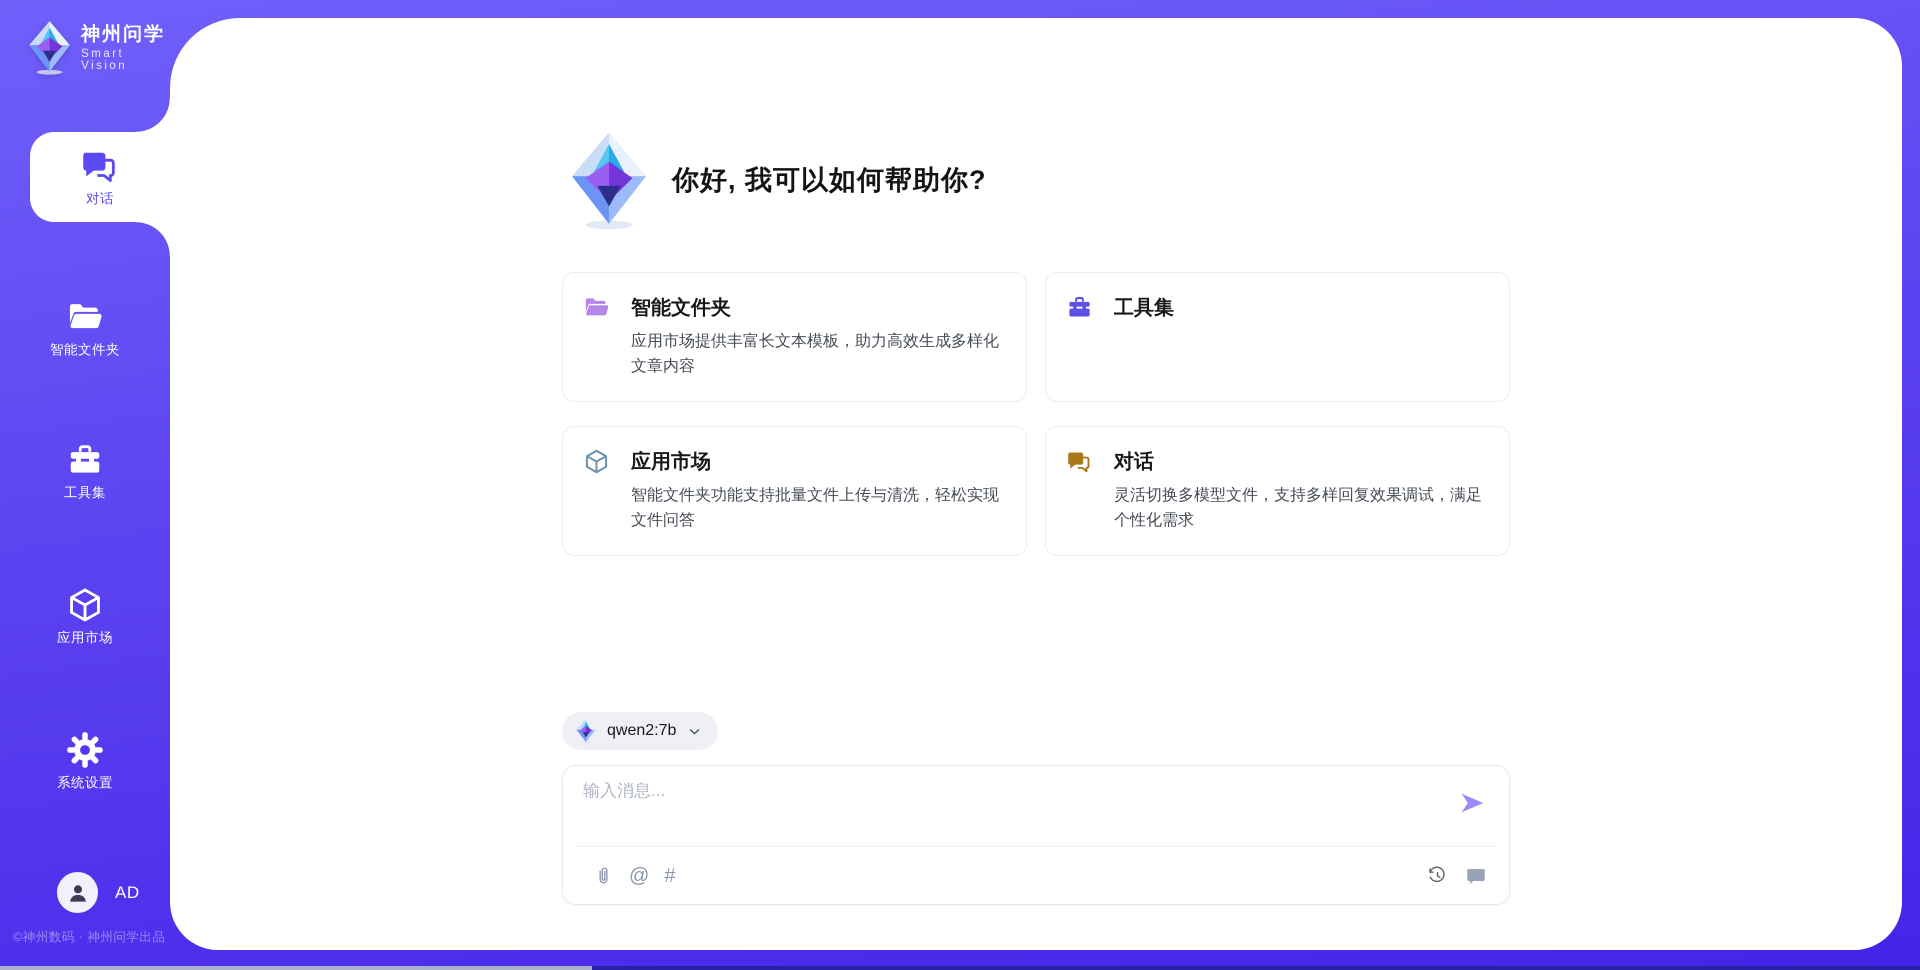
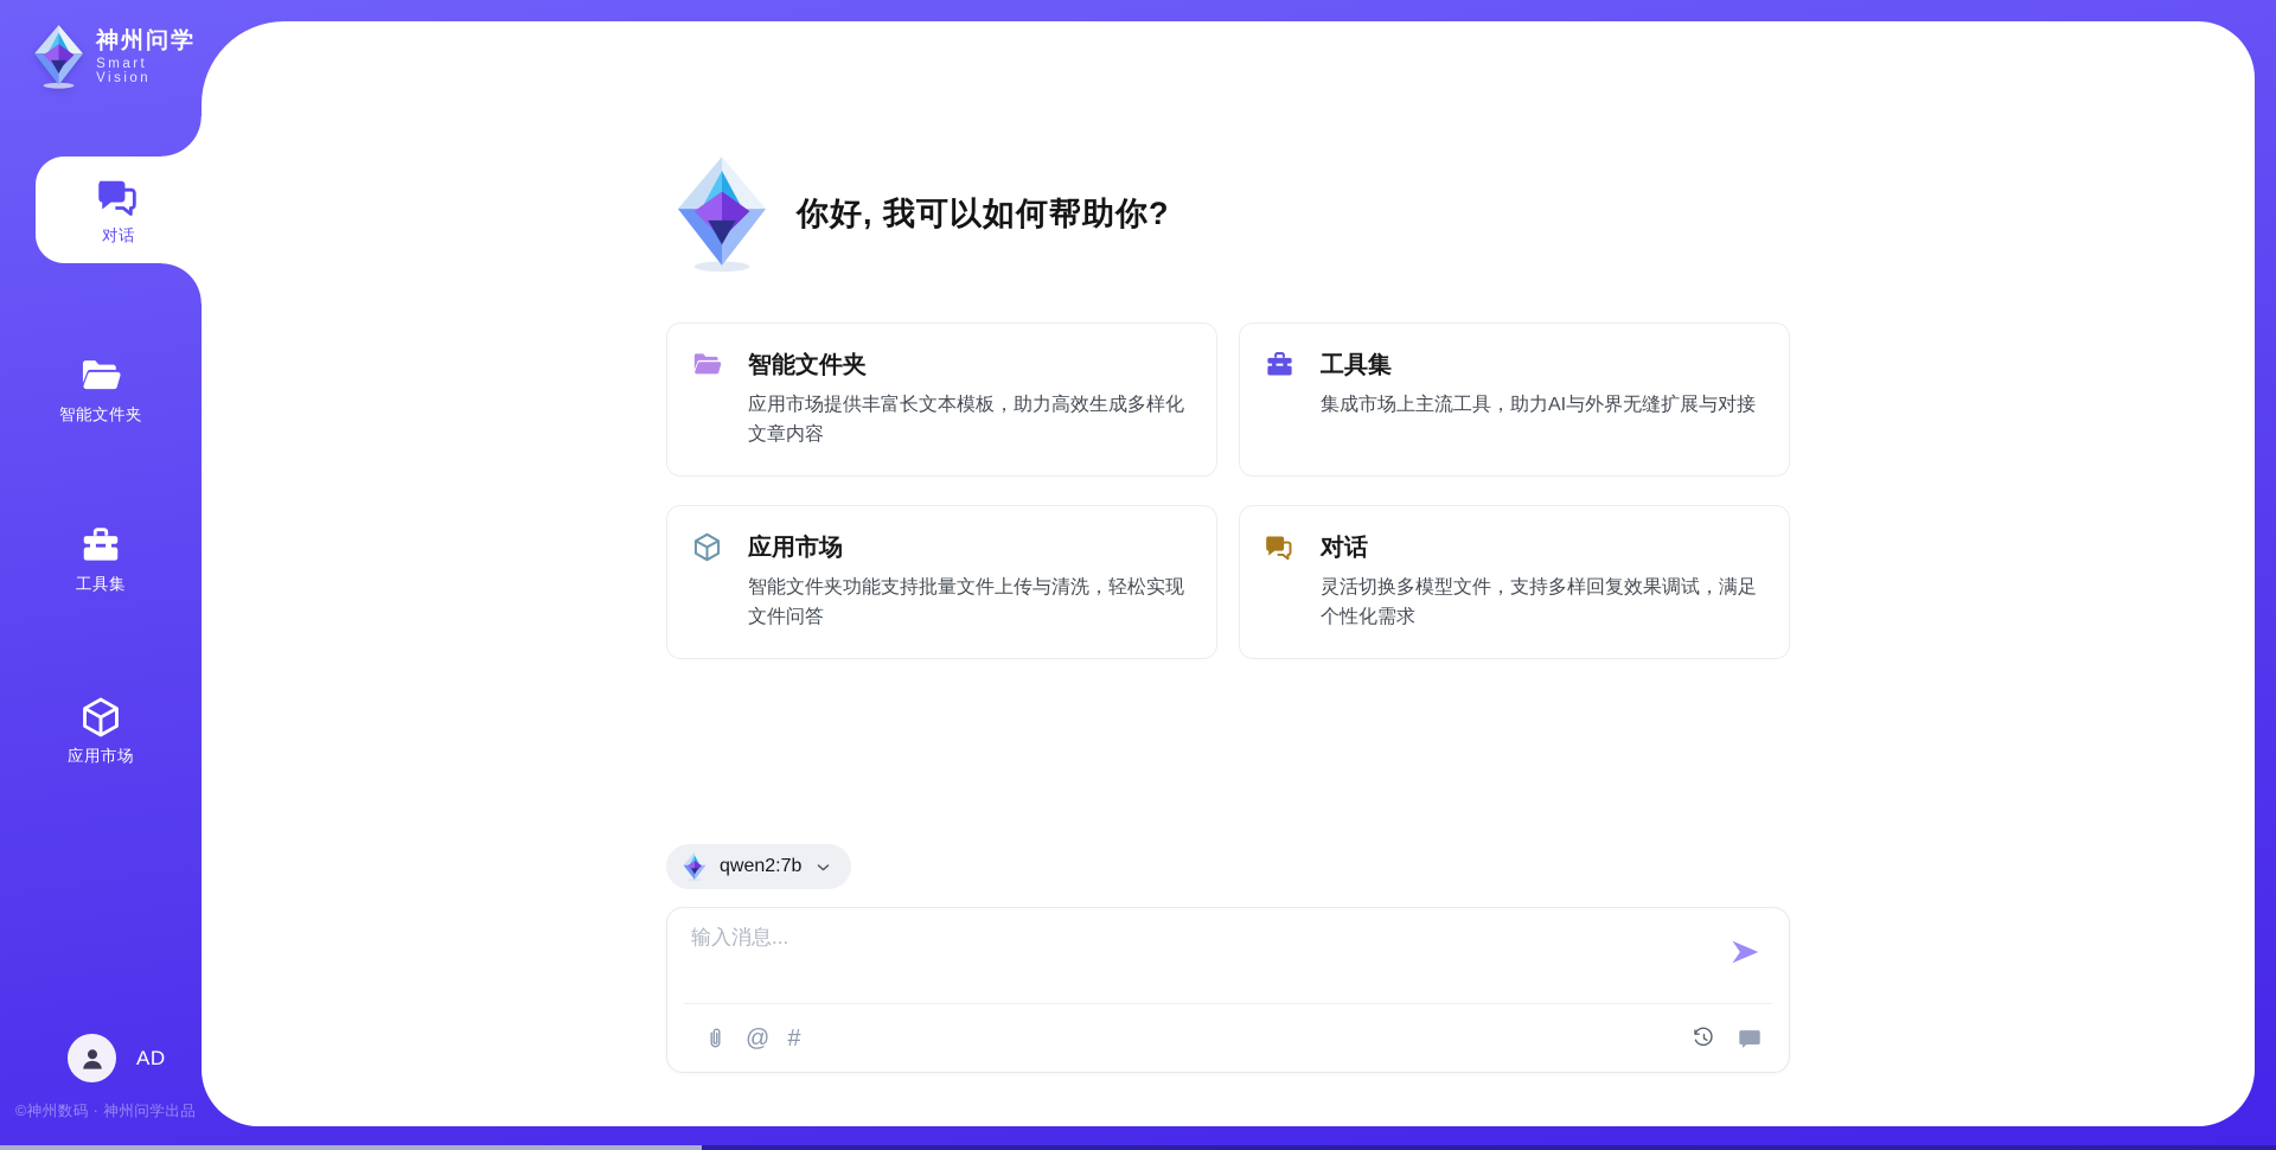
  你好, 我可以如何帮助你?
  智能文件夹
  应用市场提供丰富长文本模板，助力高效生成多样化文章内容
  工具集
+ 集成市场上主流工具，助力AI与外界无缝扩展与对接
  应用市场
  智能文件夹功能支持批量文件上传与清洗，轻松实现文件问答
  对话
  灵活切换多模型文件，支持多样回复效果调试，满足个性化需求
  qwen2:7b
  输入消息...
  @
  #
  神州问学
  Smart Vision
  对话
  智能文件夹
  工具集
  应用市场
- 系统设置
  AD
  ©神州数码 · 神州问学出品
